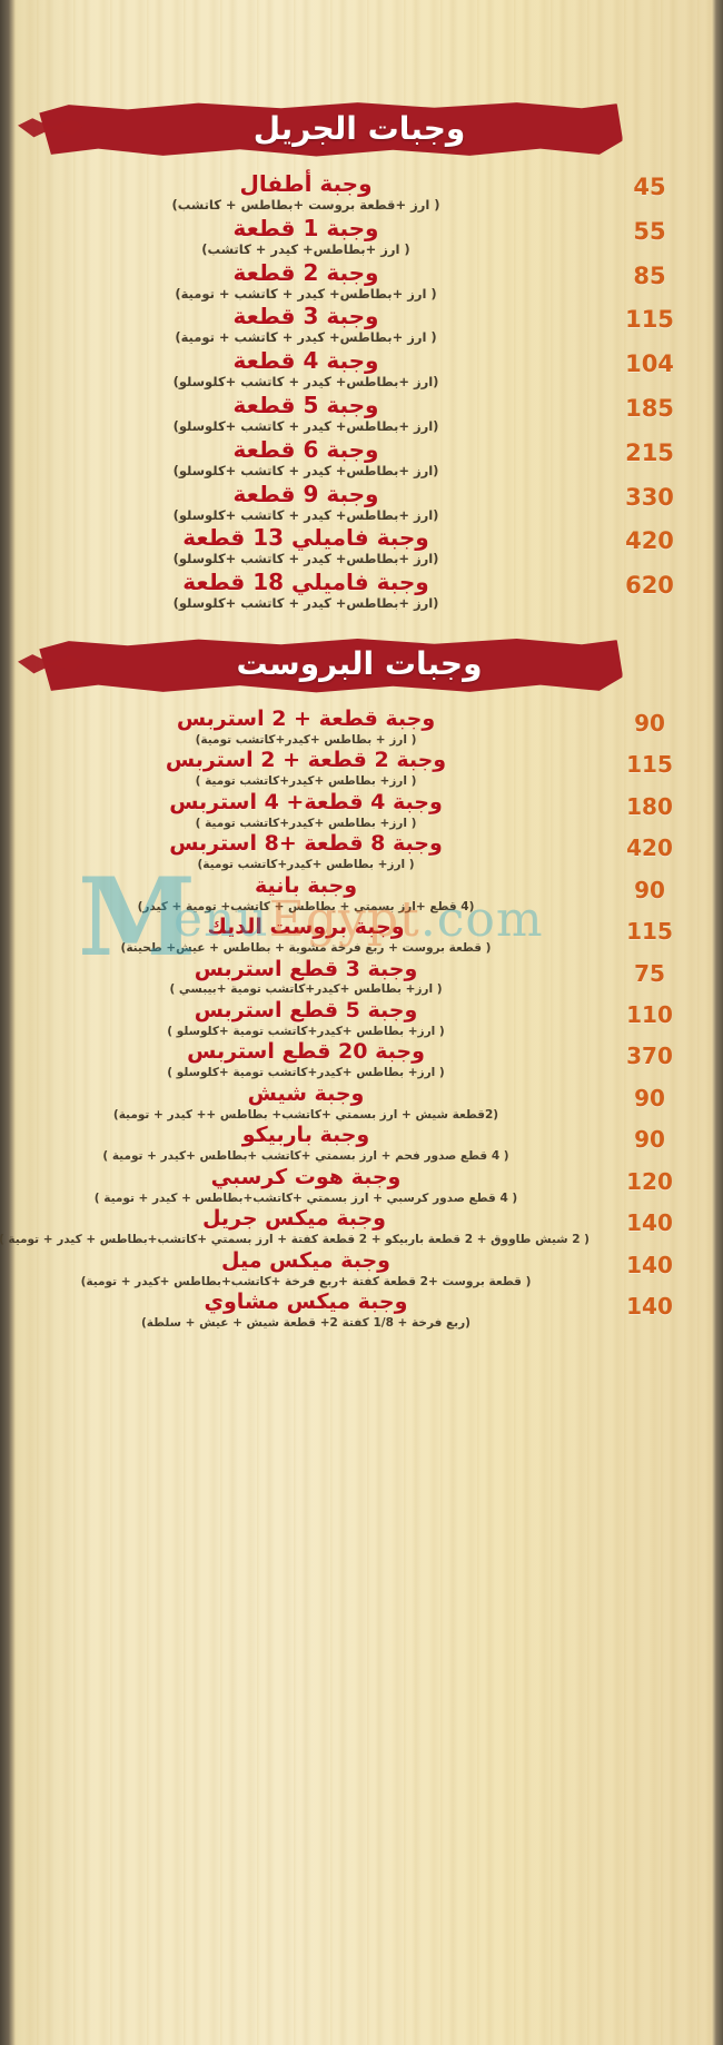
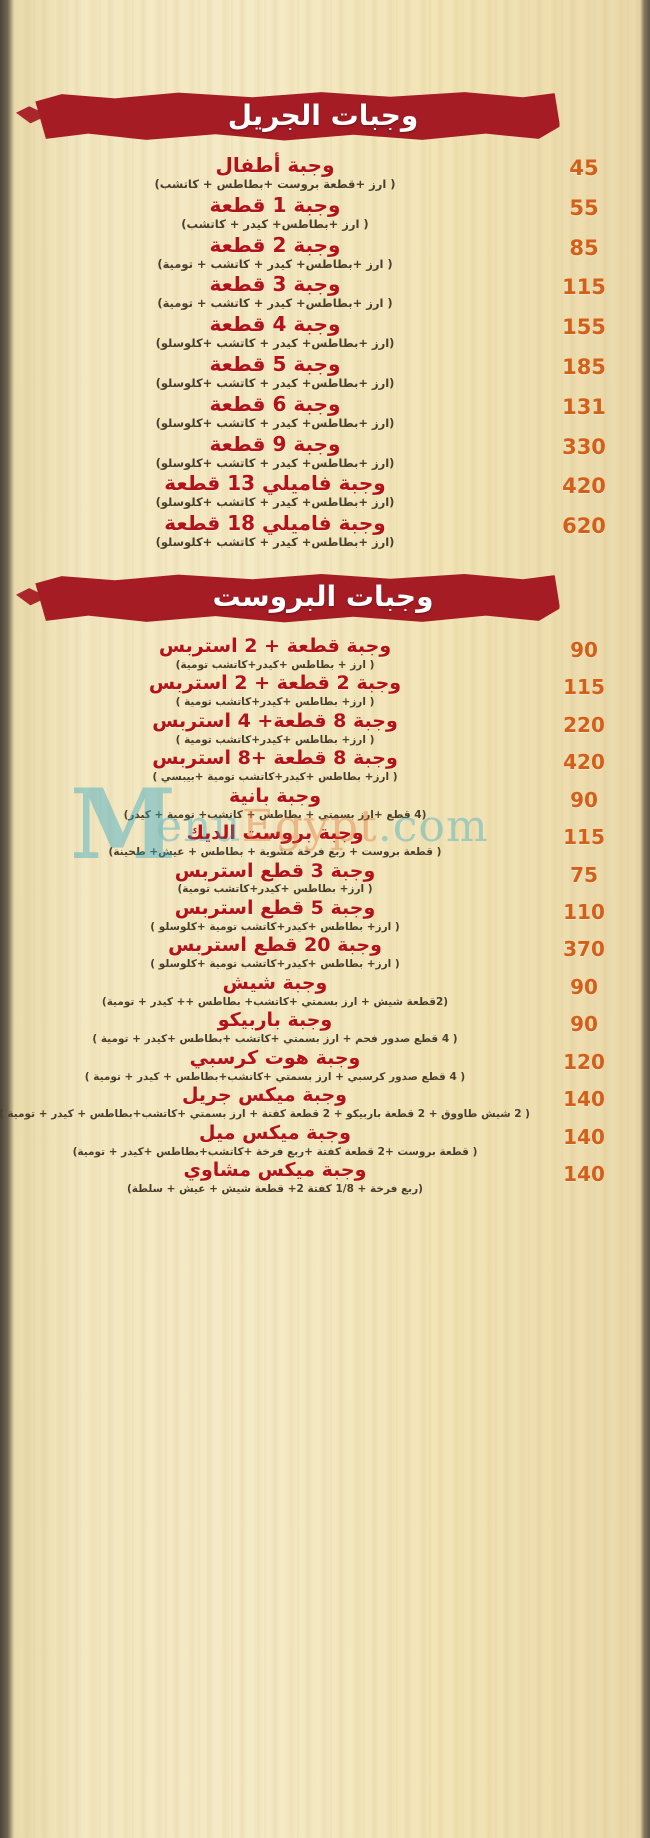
  وجبات الجريل
  45
  وجبة أطفال
  ( ارز +قطعة بروست +بطاطس + كاتشب)
  55
  وجبة 1 قطعة
  ( ارز +بطاطس+ كيدر + كاتشب)
  85
  وجبة 2 قطعة
  ( ارز +بطاطس+ كيدر + كاتشب + تومية)
  115
  وجبة 3 قطعة
  ( ارز +بطاطس+ كيدر + كاتشب + تومية)
- 104
+ 155
  وجبة 4 قطعة
  (ارز +بطاطس+ كيدر + كاتشب +كلوسلو)
  185
  وجبة 5 قطعة
  (ارز +بطاطس+ كيدر + كاتشب +كلوسلو)
- 215
+ 131
  وجبة 6 قطعة
  (ارز +بطاطس+ كيدر + كاتشب +كلوسلو)
  330
  وجبة 9 قطعة
  (ارز +بطاطس+ كيدر + كاتشب +كلوسلو)
  420
  وجبة فاميلي 13 قطعة
  (ارز +بطاطس+ كيدر + كاتشب +كلوسلو)
  620
  وجبة فاميلي 18 قطعة
  (ارز +بطاطس+ كيدر + كاتشب +كلوسلو)
  وجبات البروست
  90
  وجبة قطعة + 2 استربس
  ( ارز + بطاطس +كيدر+كاتشب تومية)
  115
  وجبة 2 قطعة + 2 استربس
  ( ارز+ بطاطس +كيدر+كاتشب تومية )
- 180
+ 220
- وجبة 4 قطعة+ 4 استربس
+ وجبة 8 قطعة+ 4 استربس
  ( ارز+ بطاطس +كيدر+كاتشب تومية )
  420
  وجبة 8 قطعة +8 استربس
- ( ارز+ بطاطس +كيدر+كاتشب تومية)
+ ( ارز+ بطاطس +كيدر+كاتشب تومية +بيبسي )
  90
  وجبة بانية
  (4 قطع +ارز بسمتي + بطاطس + كاتشب+ تومية + كيدر)
  115
  وجبة بروست الديك
  ( قطعة بروست + ربع فرخة مشوية + بطاطس + عيش+ طحينة)
  75
  وجبة 3 قطع استربس
- ( ارز+ بطاطس +كيدر+كاتشب تومية +بيبسي )
+ ( ارز+ بطاطس +كيدر+كاتشب تومية)
  110
  وجبة 5 قطع استربس
  ( ارز+ بطاطس +كيدر+كاتشب تومية +كلوسلو )
  370
  وجبة 20 قطع استربس
  ( ارز+ بطاطس +كيدر+كاتشب تومية +كلوسلو )
  90
  وجبة شيش
  (2قطعة شيش + ارز بسمتي +كاتشب+ بطاطس ++ كيدر + تومية)
  90
  وجبة باربيكو
  ( 4 قطع صدور فحم + ارز بسمتي +كاتشب +بطاطس +كيدر + تومية )
  120
  وجبة هوت كرسبي
  ( 4 قطع صدور كرسبي + ارز بسمتي +كاتشب+بطاطس + كيدر + تومية )
  140
  وجبة ميكس جريل
  ( 2 شيش طاووق + 2 قطعة باربيكو + 2 قطعة كفتة + ارز بسمتي +كاتشب+بطاطس + كيدر + تومية )
  140
  وجبة ميكس ميل
  ( قطعة بروست +2 قطعة كفتة +ربع فرخة +كاتشب+بطاطس +كيدر + تومية)
  140
  وجبة ميكس مشاوي
  (ربع فرخة + 1/8 كفتة 2+ قطعة شيش + عيش + سلطة)
  M
  enuEgypt.com
